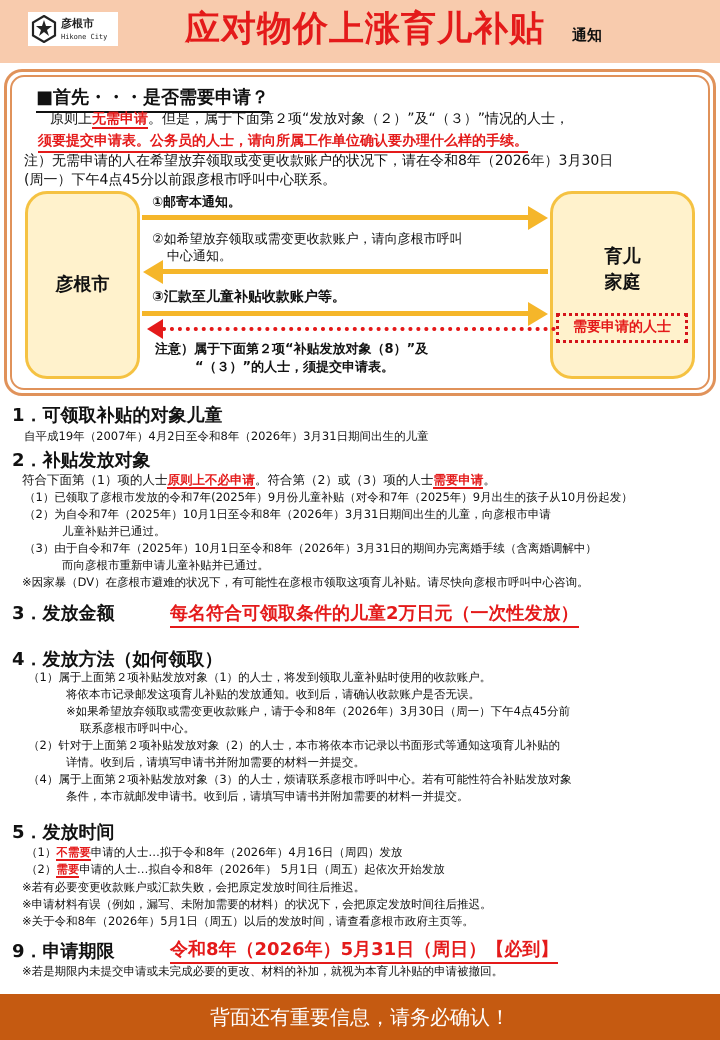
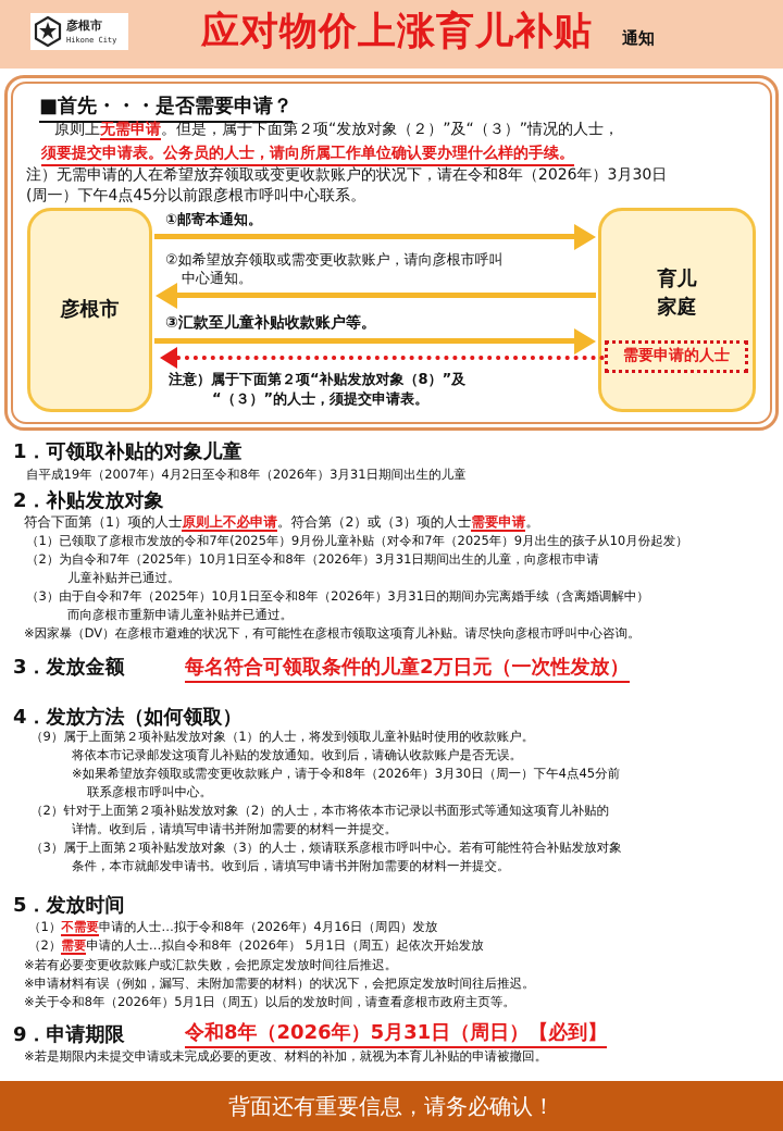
  彦根市
  Hikone City
  应对物价上涨育儿补贴
  通知
  ■首先・・・是否需要申请？
  原则上无需申请。但是，属于下面第２项“发放对象（２）”及“（３）”情况的人士，
  须要提交申请表。公务员的人士，请向所属工作单位确认要办理什么样的手续。
  注）无需申请的人在希望放弃领取或变更收款账户的状况下，请在令和8年（2026年）3月30日
  (周一）下午4点45分以前跟彦根市呼叫中心联系。
  彦根市
  育儿
  家庭
  需要申请的人士
  ①邮寄本通知。
  ②如希望放弃领取或需变更收款账户，请向彦根市呼叫
  中心通知。
  ③汇款至儿童补贴收款账户等。
  注意）属于下面第２项“补贴发放对象（8）”及
  “（３）”的人士，须提交申请表。
  1．可领取补贴的对象儿童
  自平成19年（2007年）4月2日至令和8年（2026年）3月31日期间出生的儿童
  2．补贴发放对象
  符合下面第（1）项的人士原则上不必申请。符合第（2）或（3）项的人士需要申请。
  （1）已领取了彦根市发放的令和7年(2025年）9月份儿童补贴（对令和7年（2025年）9月出生的孩子从10月份起发）
  （2）为自令和7年（2025年）10月1日至令和8年（2026年）3月31日期间出生的儿童，向彦根市申请
  儿童补贴并已通过。
  （3）由于自令和7年（2025年）10月1日至令和8年（2026年）3月31日的期间办完离婚手续（含离婚调解中）
  而向彦根市重新申请儿童补贴并已通过。
  ※因家暴（DV）在彦根市避难的状况下，有可能性在彦根市领取这项育儿补贴。请尽快向彦根市呼叫中心咨询。
  3．发放金额
  每名符合可领取条件的儿童2万日元（一次性发放）
  4．发放方法（如何领取）
- （1）属于上面第２项补贴发放对象（1）的人士，将发到领取儿童补贴时使用的收款账户。
+ （9）属于上面第２项补贴发放对象（1）的人士，将发到领取儿童补贴时使用的收款账户。
  将依本市记录邮发这项育儿补贴的发放通知。收到后，请确认收款账户是否无误。
  ※如果希望放弃领取或需变更收款账户，请于令和8年（2026年）3月30日（周一）下午4点45分前
  联系彦根市呼叫中心。
  （2）针对于上面第２项补贴发放对象（2）的人士，本市将依本市记录以书面形式等通知这项育儿补贴的
  详情。收到后，请填写申请书并附加需要的材料一并提交。
- （4）属于上面第２项补贴发放对象（3）的人士，烦请联系彦根市呼叫中心。若有可能性符合补贴发放对象
+ （3）属于上面第２项补贴发放对象（3）的人士，烦请联系彦根市呼叫中心。若有可能性符合补贴发放对象
  条件，本市就邮发申请书。收到后，请填写申请书并附加需要的材料一并提交。
  5．发放时间
  （1）不需要申请的人士…拟于令和8年（2026年）4月16日（周四）发放
  （2）需要申请的人士…拟自令和8年（2026年） 5月1日（周五）起依次开始发放
  ※若有必要变更收款账户或汇款失败，会把原定发放时间往后推迟。
  ※申请材料有误（例如，漏写、未附加需要的材料）的状况下，会把原定发放时间往后推迟。
  ※关于令和8年（2026年）5月1日（周五）以后的发放时间，请查看彦根市政府主页等。
  9．申请期限
  令和8年（2026年）5月31日（周日）【必到】
  ※若是期限内未提交申请或未完成必要的更改、材料的补加，就视为本育儿补贴的申请被撤回。
  背面还有重要信息，请务必确认！
